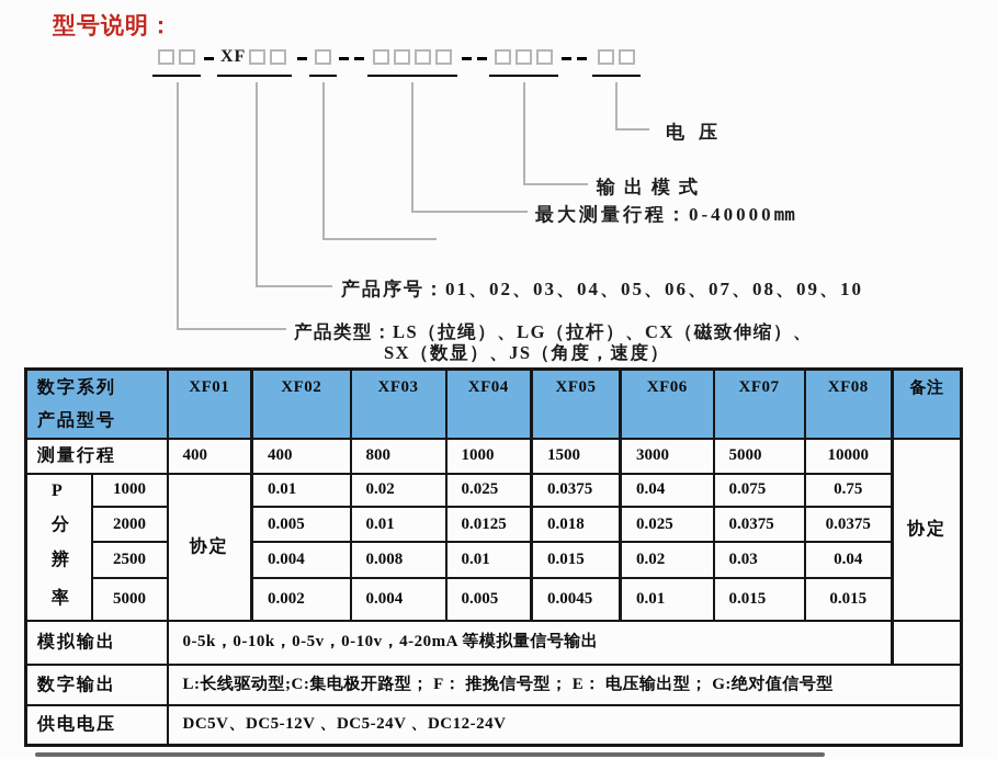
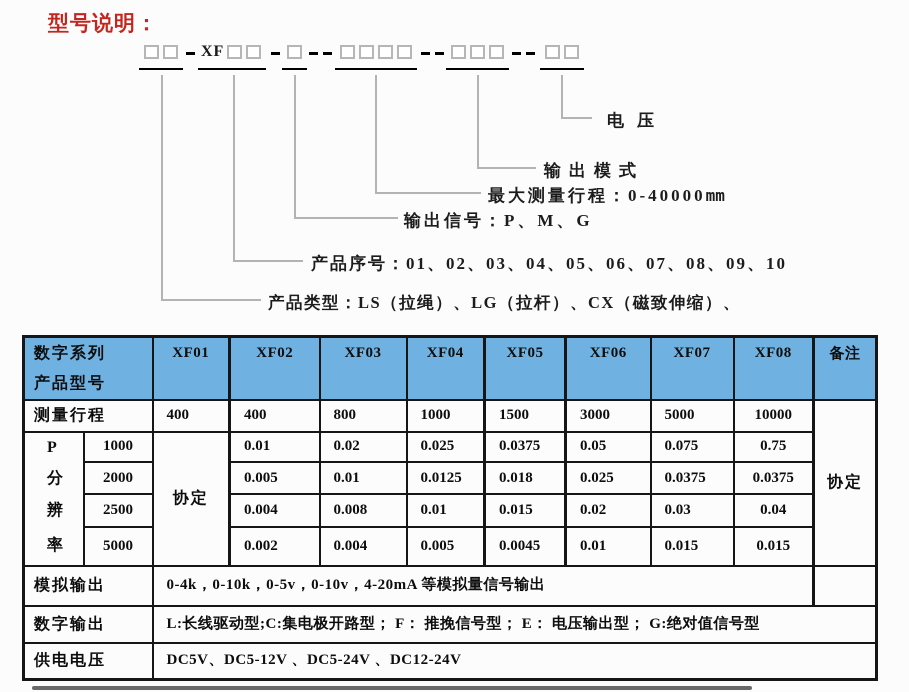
  型号说明：
  XF
  电压
  输出模式
  最大测量行程：0-40000mm
+ 输出信号：P、M、G
  产品序号：01、02、03、04、05、06、07、08、09、10
  产品类型：LS（拉绳）、LG（拉杆）、CX（磁致伸缩）、
- SX（数显）、JS（角度，速度）
  数字系列产品型号	XF01	XF02	XF03	XF04	XF05	XF06	XF07	XF08	备注
  测量行程	400	400	800	1000	1500	3000	5000	10000	协定
- P分辨率	1000	协定	0.01	0.02	0.025	0.0375	0.04	0.075	0.75
+ P分辨率	1000	协定	0.01	0.02	0.025	0.0375	0.05	0.075	0.75
  2000	0.005	0.01	0.0125	0.018	0.025	0.0375	0.0375
  2500	0.004	0.008	0.01	0.015	0.02	0.03	0.04
  5000	0.002	0.004	0.005	0.0045	0.01	0.015	0.015
- 模拟输出	0-5k，0-10k，0-5v，0-10v，4-20mA 等模拟量信号输出
+ 模拟输出	0-4k，0-10k，0-5v，0-10v，4-20mA 等模拟量信号输出
  数字输出	L:长线驱动型;C:集电极开路型； F： 推挽信号型； E： 电压输出型； G:绝对值信号型
  供电电压	DC5V、DC5-12V 、DC5-24V 、DC12-24V
